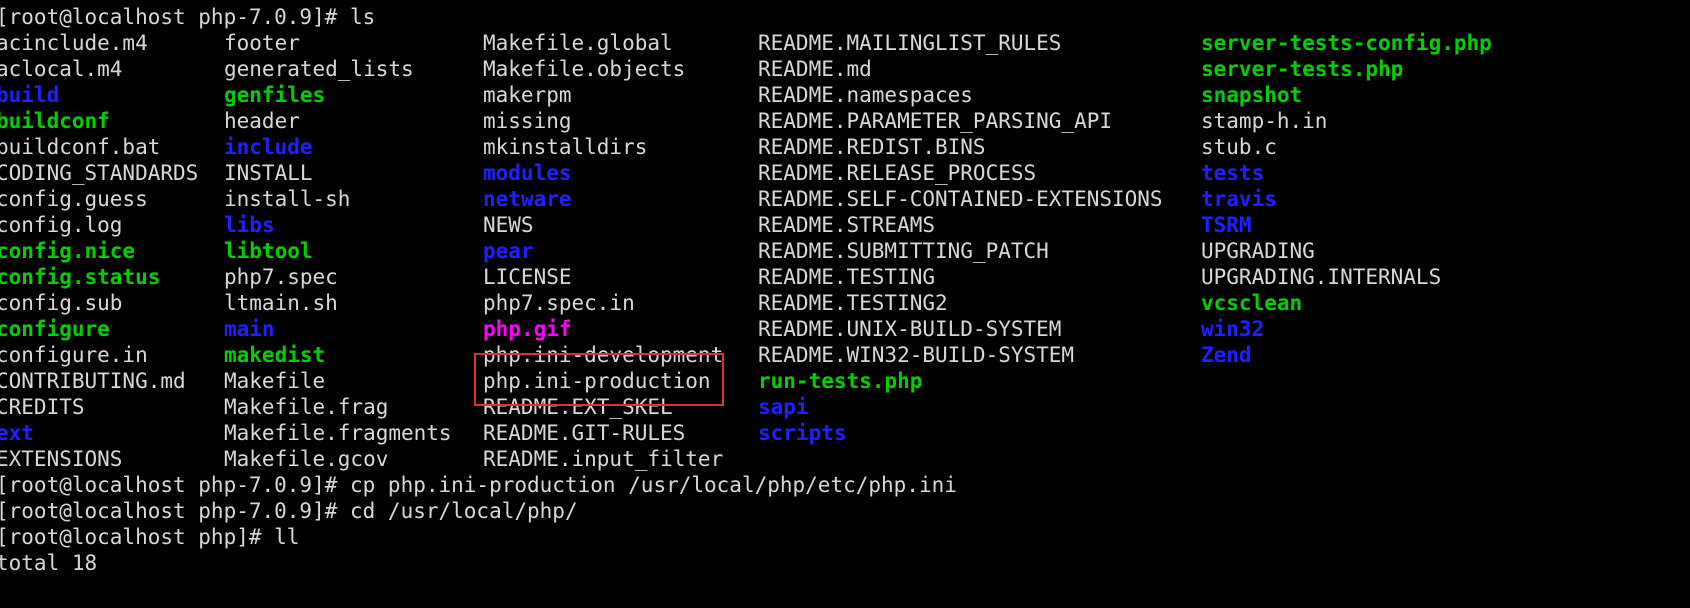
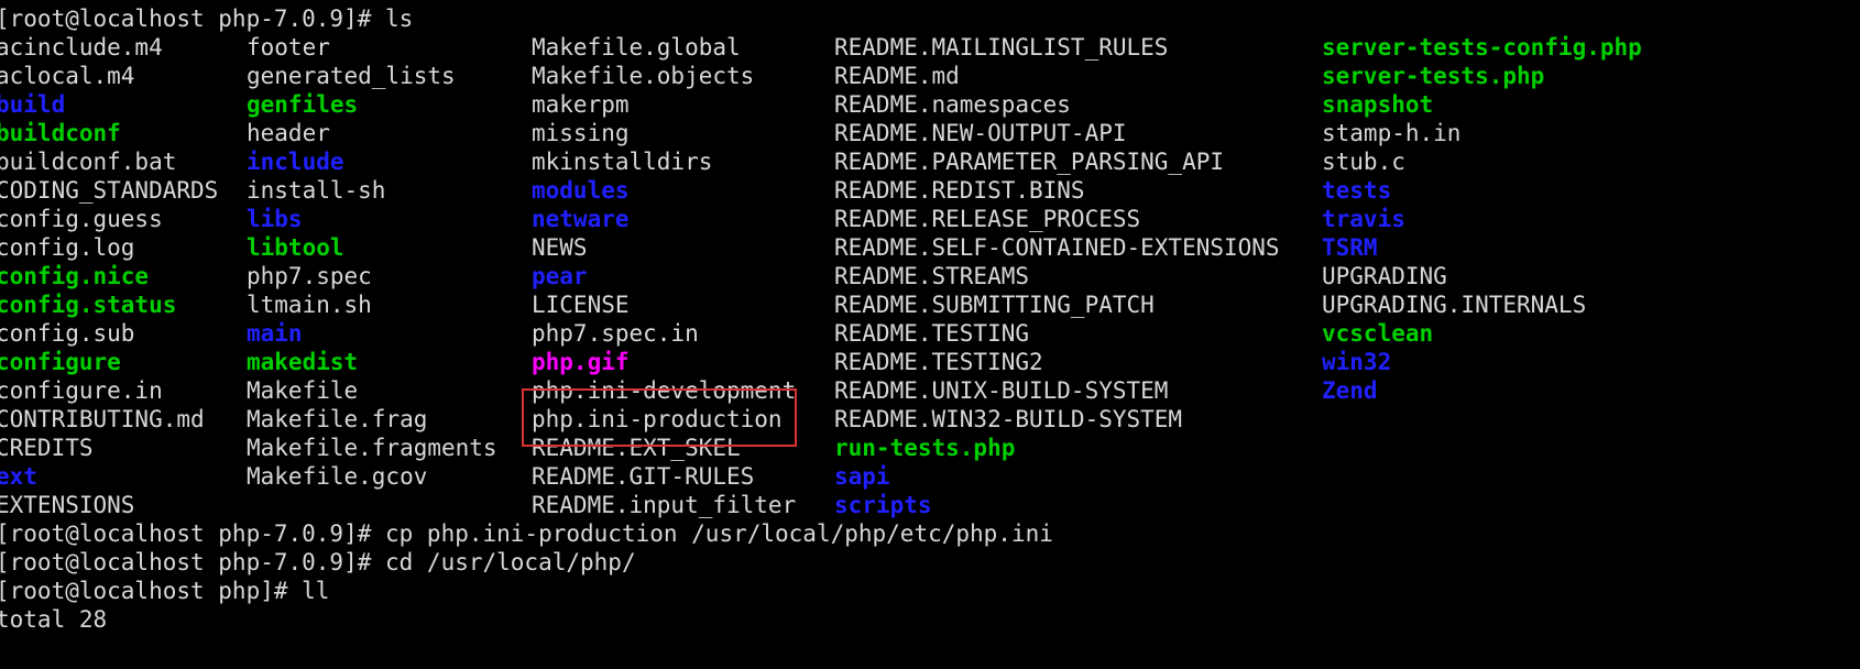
  [root@localhost php-7.0.9]# ls
  acinclude.m4
  aclocal.m4
  build
  buildconf
  buildconf.bat
  CODING_STANDARDS
  config.guess
  config.log
  config.nice
  config.status
  config.sub
  configure
  configure.in
  CONTRIBUTING.md
  CREDITS
  ext
  EXTENSIONS
  footer
  generated_lists
  genfiles
  header
  include
- INSTALL
  install-sh
  libs
  libtool
  php7.spec
  ltmain.sh
  main
  makedist
  Makefile
  Makefile.frag
  Makefile.fragments
  Makefile.gcov
  Makefile.global
  Makefile.objects
  makerpm
  missing
  mkinstalldirs
  modules
  netware
  NEWS
  pear
  LICENSE
  php7.spec.in
  php.gif
  php.ini-development
  php.ini-production
  README.EXT_SKEL
  README.GIT-RULES
  README.input_filter
  README.MAILINGLIST_RULES
  README.md
  README.namespaces
+ README.NEW-OUTPUT-API
  README.PARAMETER_PARSING_API
  README.REDIST.BINS
  README.RELEASE_PROCESS
  README.SELF-CONTAINED-EXTENSIONS
  README.STREAMS
  README.SUBMITTING_PATCH
  README.TESTING
  README.TESTING2
  README.UNIX-BUILD-SYSTEM
  README.WIN32-BUILD-SYSTEM
  run-tests.php
  sapi
  scripts
  server-tests-config.php
  server-tests.php
  snapshot
  stamp-h.in
  stub.c
  tests
  travis
  TSRM
  UPGRADING
  UPGRADING.INTERNALS
  vcsclean
  win32
  Zend
  [root@localhost php-7.0.9]# cp php.ini-production /usr/local/php/etc/php.ini
  [root@localhost php-7.0.9]# cd /usr/local/php/
  [root@localhost php]# ll
- total 18
+ total 28
